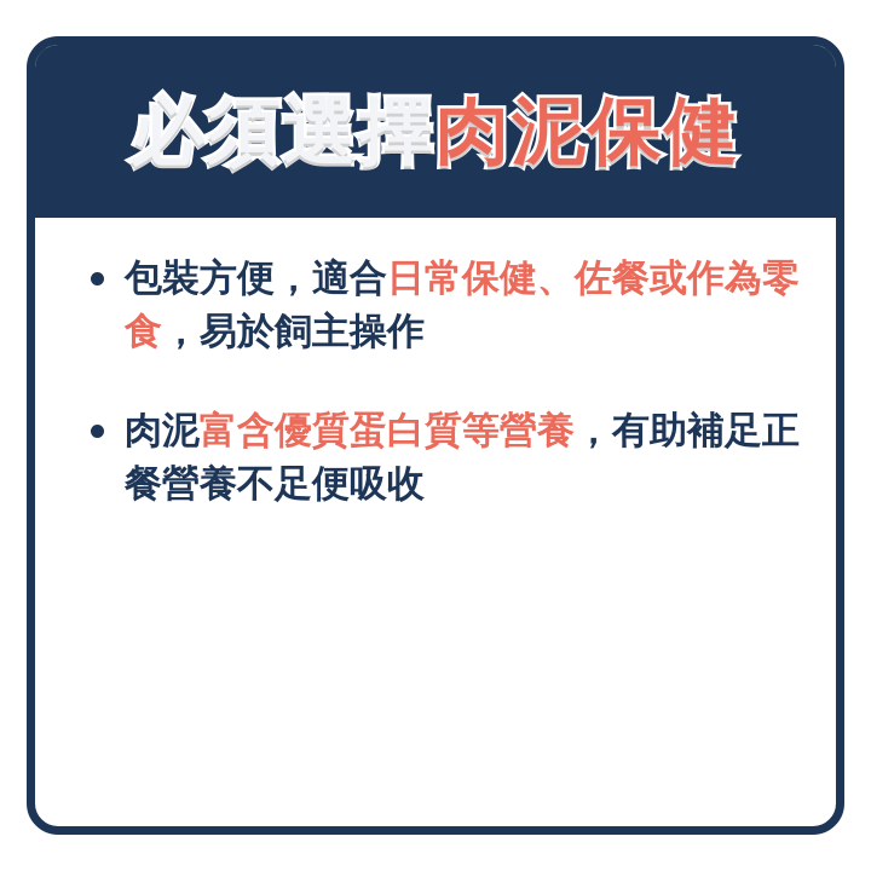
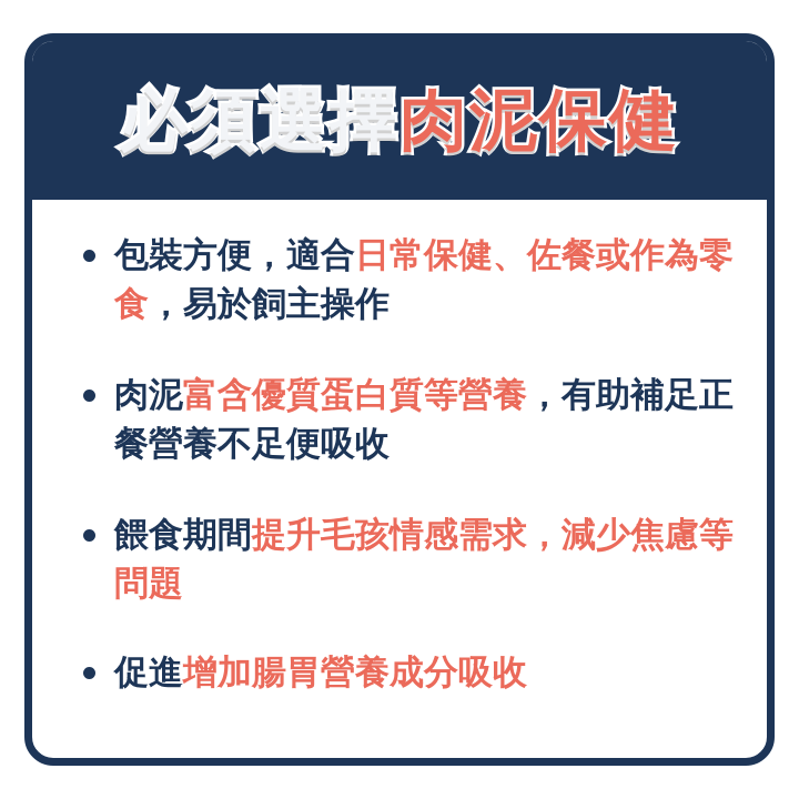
  必須選擇肉泥保健
  包裝方便，適合日常保健、佐餐或作為零食，易於飼主操作
  肉泥富含優質蛋白質等營養，有助補足正餐營養不足便吸收
+ 餵食期間提升毛孩情感需求，減少焦慮等問題
+ 促進增加腸胃營養成分吸收
